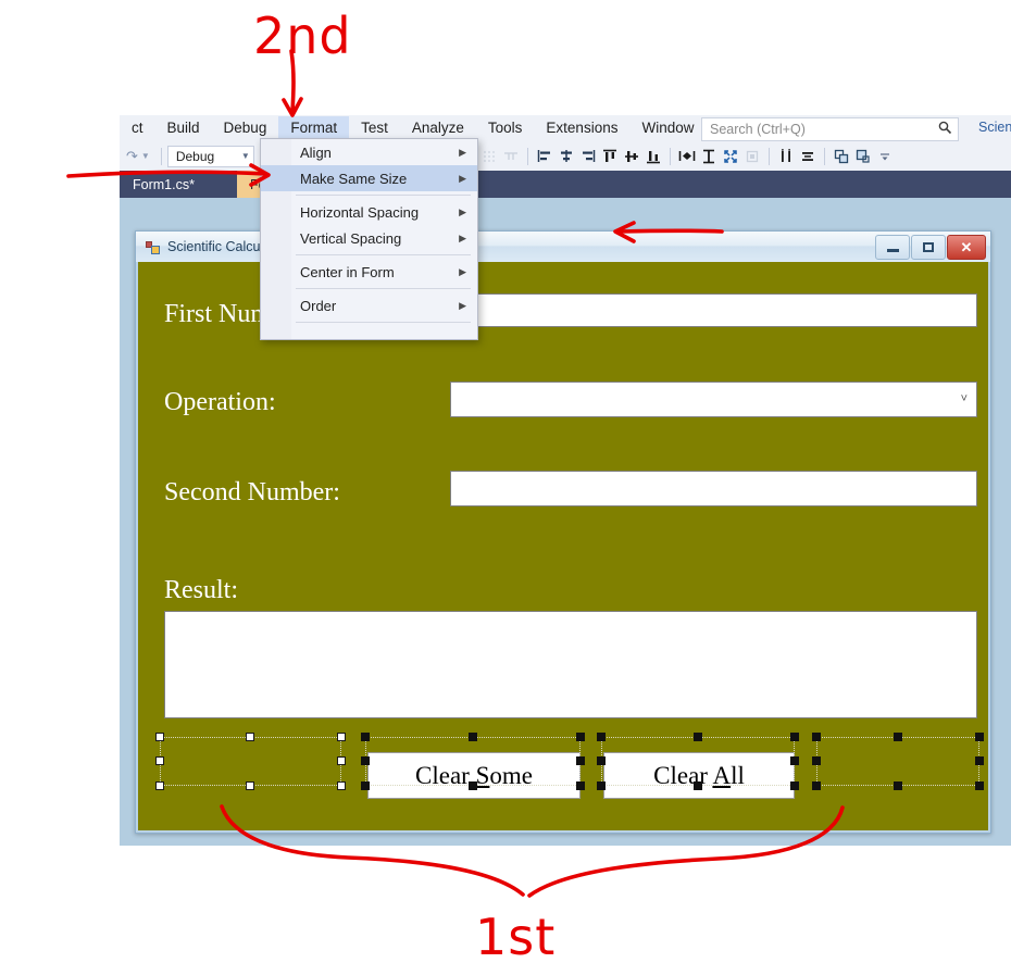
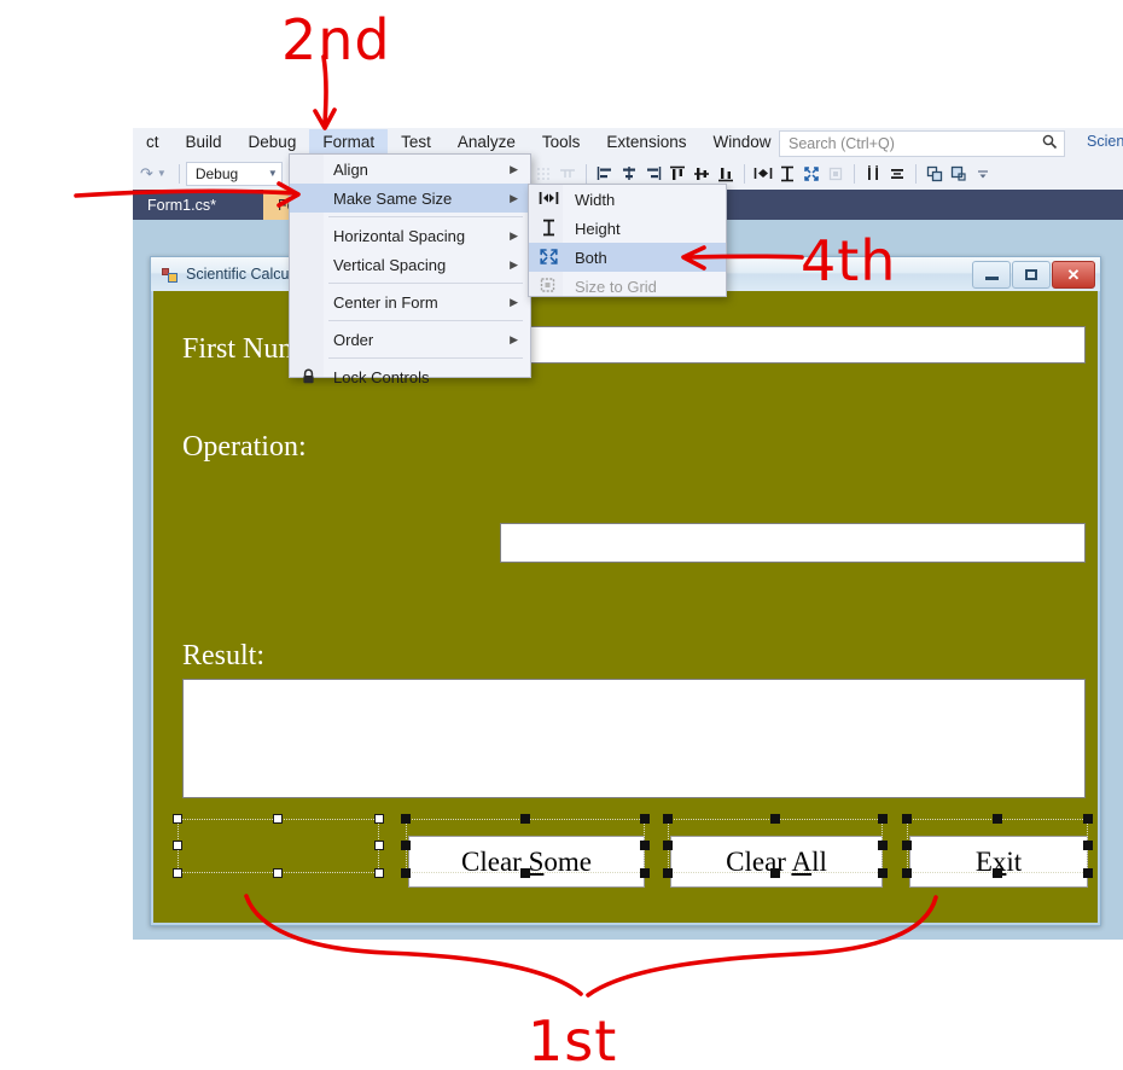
  ct
  Build
  Debug
  Format
  Test
  Analyze
  Tools
  Extensions
  Window
  Search (Ctrl+Q)
  Scien
  ↷
  ▼
  Debug
  ▼
  Form1.cs*
  Scientific Calcu
  ✕
  First Nu
  Operation:
- Second Number:
  Result:
- ˅
  Clear Some
  Clear All
+ Exit
  Align
  ▶
  Make Same Size
  ▶
  Horizontal Spacing
  ▶
  Vertical Spacing
  ▶
  Center in Form
  ▶
  Order
  ▶
+ Lock Controls
+ Width
+ Height
+ Both
+ Size to Grid
  2nd
+ 4th
  1st
